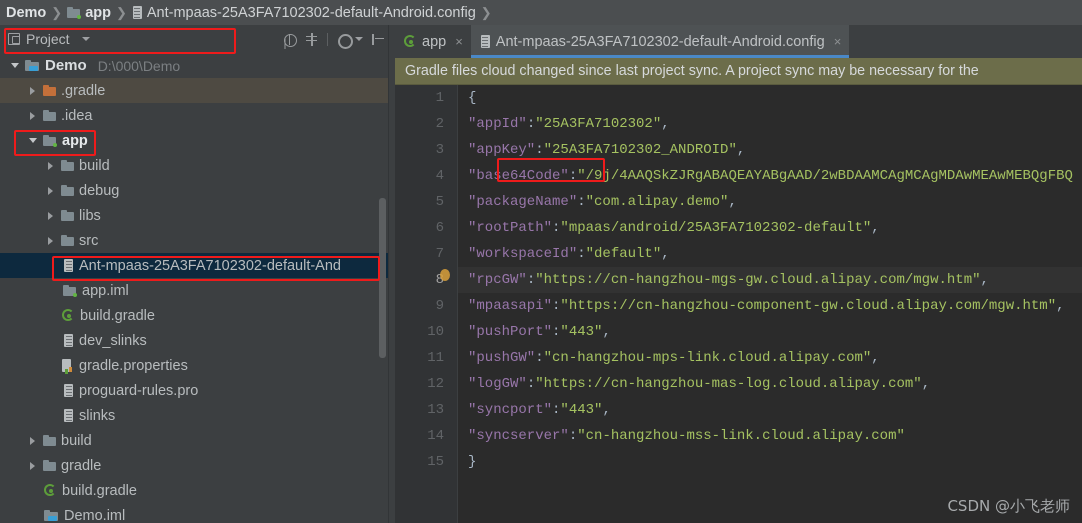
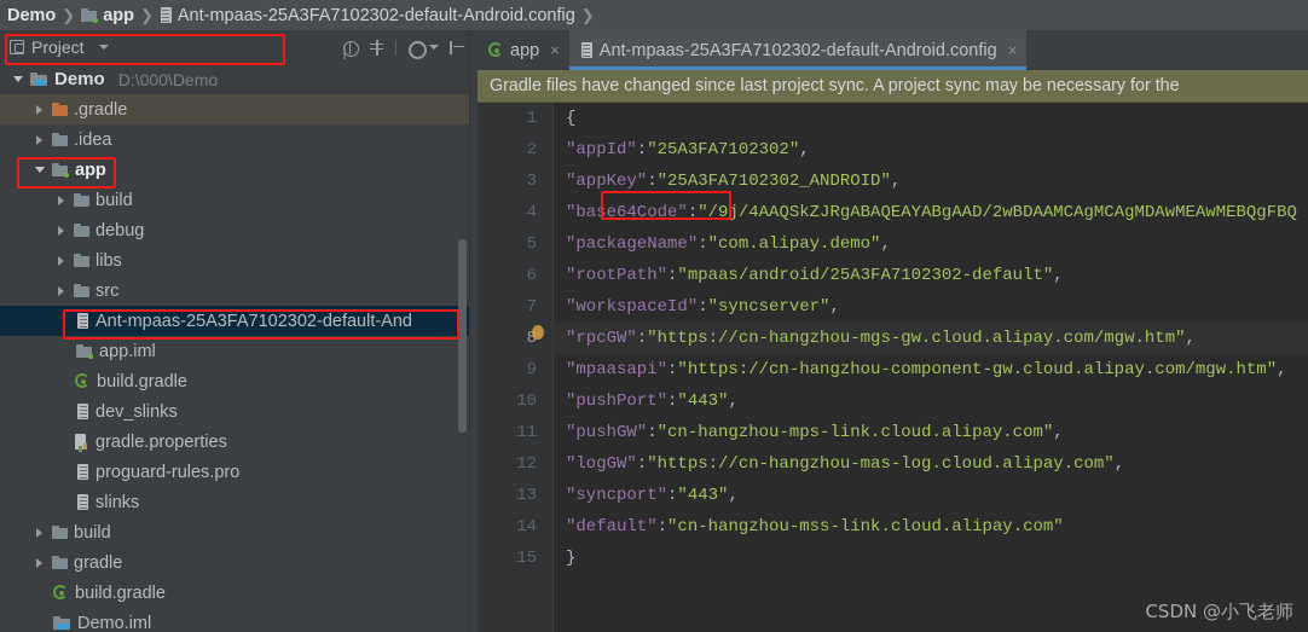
  Demo
  ❯
  app
  ❯
  Ant-mpaas-25A3FA7102302-default-Android.config
  ❯
  Project
  Demo
  D:\000\Demo
  .gradle
  .idea
  app
  build
  debug
  libs
  src
  Ant-mpaas-25A3FA7102302-default-And
  app.iml
  build.gradle
  dev_slinks
  gradle.properties
  proguard-rules.pro
  slinks
  build
  gradle
  build.gradle
  Demo.iml
  app
  ×
  Ant-mpaas-25A3FA7102302-default-Android.config
  ×
- Gradle files cloud changed since last project sync. A project sync may be necessary for the
+ Gradle files have changed since last project sync. A project sync may be necessary for the
  1
  2
  3
  4
  5
  6
  7
  8
  9
  10
  11
  12
  13
  14
  15
  {
  "appId":"25A3FA7102302",
  "appKey":"25A3FA7102302_ANDROID",
  "base64Code":"/9j/4AAQSkZJRgABAQEAYABgAAD/2wBDAAMCAgMCAgMDAwMEAwMEBQgFBQ
  "packageName":"com.alipay.demo",
  "rootPath":"mpaas/android/25A3FA7102302-default",
- "workspaceId":"default",
+ "workspaceId":"syncserver",
  "rpcGW":"https://cn-hangzhou-mgs-gw.cloud.alipay.com/mgw.htm",
  "mpaasapi":"https://cn-hangzhou-component-gw.cloud.alipay.com/mgw.htm",
  "pushPort":"443",
  "pushGW":"cn-hangzhou-mps-link.cloud.alipay.com",
  "logGW":"https://cn-hangzhou-mas-log.cloud.alipay.com",
  "syncport":"443",
- "syncserver":"cn-hangzhou-mss-link.cloud.alipay.com"
+ "default":"cn-hangzhou-mss-link.cloud.alipay.com"
  }
  CSDN @小飞老师
